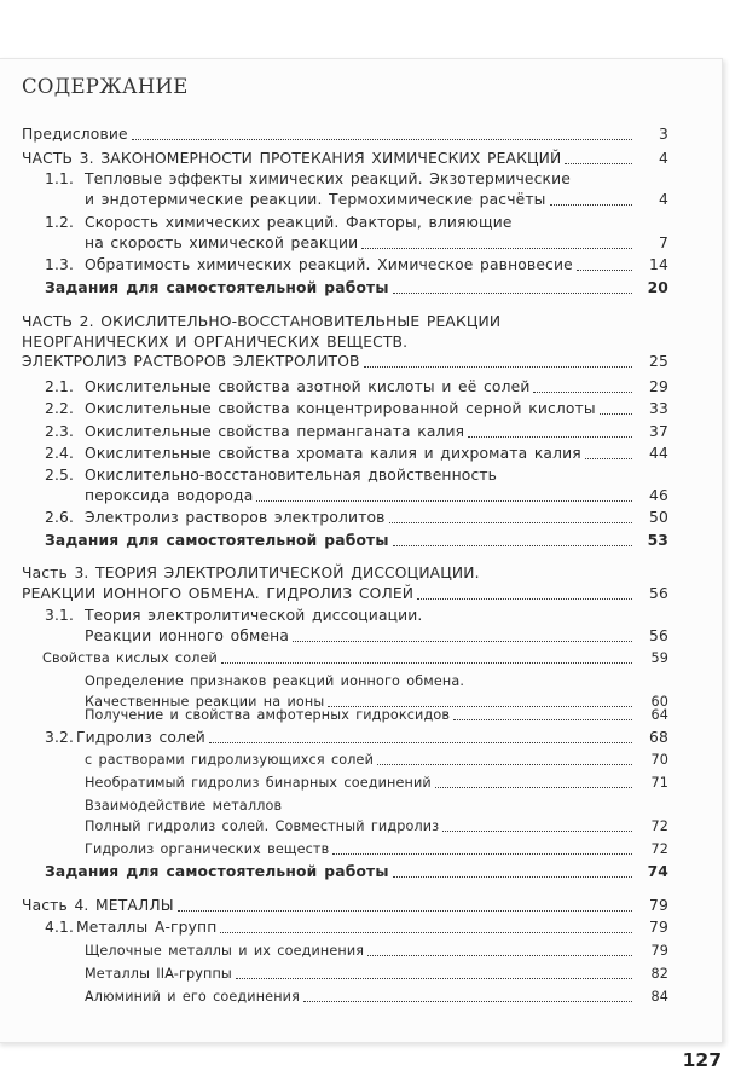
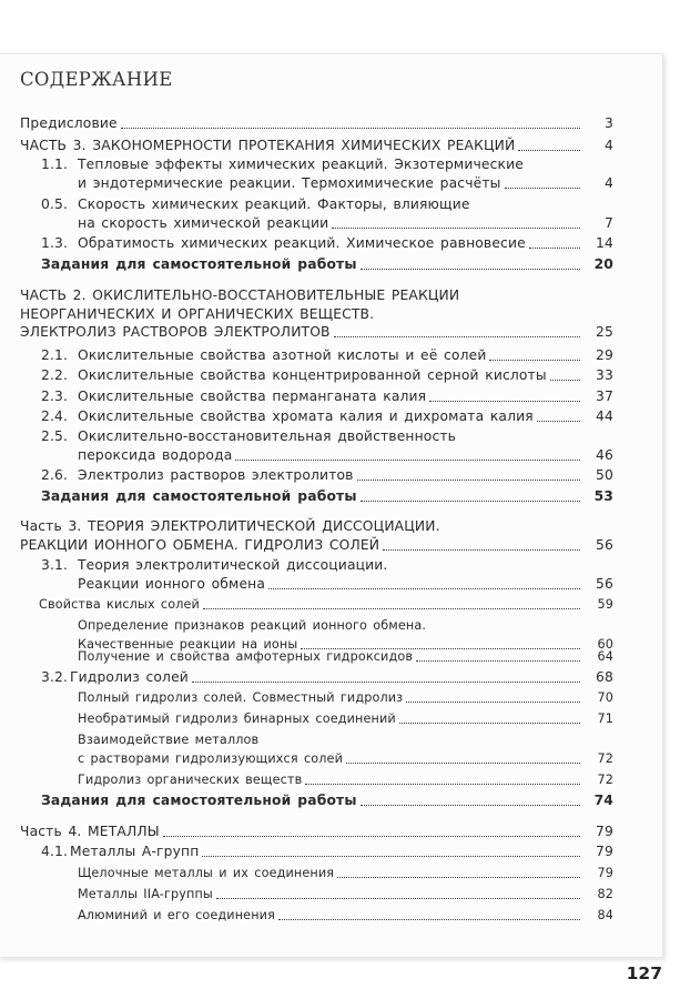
  СОДЕРЖАНИЕ
  Предисловие
  3
  ЧАСТЬ 3. ЗАКОНОМЕРНОСТИ ПРОТЕКАНИЯ ХИМИЧЕСКИХ РЕАКЦИЙ
  4
  1.1.
  Тепловые эффекты химических реакций. Экзотермические
  и эндотермические реакции. Термохимические расчёты
  4
- 1.2.
+ 0.5.
  Скорость химических реакций. Факторы, влияющие
  на скорость химической реакции
  7
  1.3.
  Обратимость химических реакций. Химическое равновесие
  14
  Задания для самостоятельной работы
  20
  ЧАСТЬ 2. ОКИСЛИТЕЛЬНО-ВОССТАНОВИТЕЛЬНЫЕ РЕАКЦИИ
  НЕОРГАНИЧЕСКИХ И ОРГАНИЧЕСКИХ ВЕЩЕСТВ.
  ЭЛЕКТРОЛИЗ РАСТВОРОВ ЭЛЕКТРОЛИТОВ
  25
  2.1.
  Окислительные свойства азотной кислоты и её солей
  29
  2.2.
  Окислительные свойства концентрированной серной кислоты
  33
  2.3.
  Окислительные свойства перманганата калия
  37
  2.4.
  Окислительные свойства хромата калия и дихромата калия
  44
  2.5.
  Окислительно-восстановительная двойственность
  пероксида водорода
  46
  2.6.
  Электролиз растворов электролитов
  50
  Задания для самостоятельной работы
  53
  Часть 3. ТЕОРИЯ ЭЛЕКТРОЛИТИЧЕСКОЙ ДИССОЦИАЦИИ.
  РЕАКЦИИ ИОННОГО ОБМЕНА. ГИДРОЛИЗ СОЛЕЙ
  56
  3.1.
  Теория электролитической диссоциации.
  Реакции ионного обмена
  56
  Свойства кислых солей
  59
  Определение признаков реакций ионного обмена.
  Качественные реакции на ионы
  60
  Получение и свойства амфотерных гидроксидов
  64
  3.2.
  Гидролиз солей
  68
- с растворами гидролизующихся солей
+ Полный гидролиз солей. Совместный гидролиз
  70
  Необратимый гидролиз бинарных соединений
  71
  Взаимодействие металлов
- Полный гидролиз солей. Совместный гидролиз
+ с растворами гидролизующихся солей
  72
  Гидролиз органических веществ
  72
  Задания для самостоятельной работы
  74
  Часть 4. МЕТАЛЛЫ
  79
  4.1.
  Металлы А-групп
  79
  Щелочные металлы и их соединения
  79
  Металлы IIA-группы
  82
  Алюминий и его соединения
  84
  127
